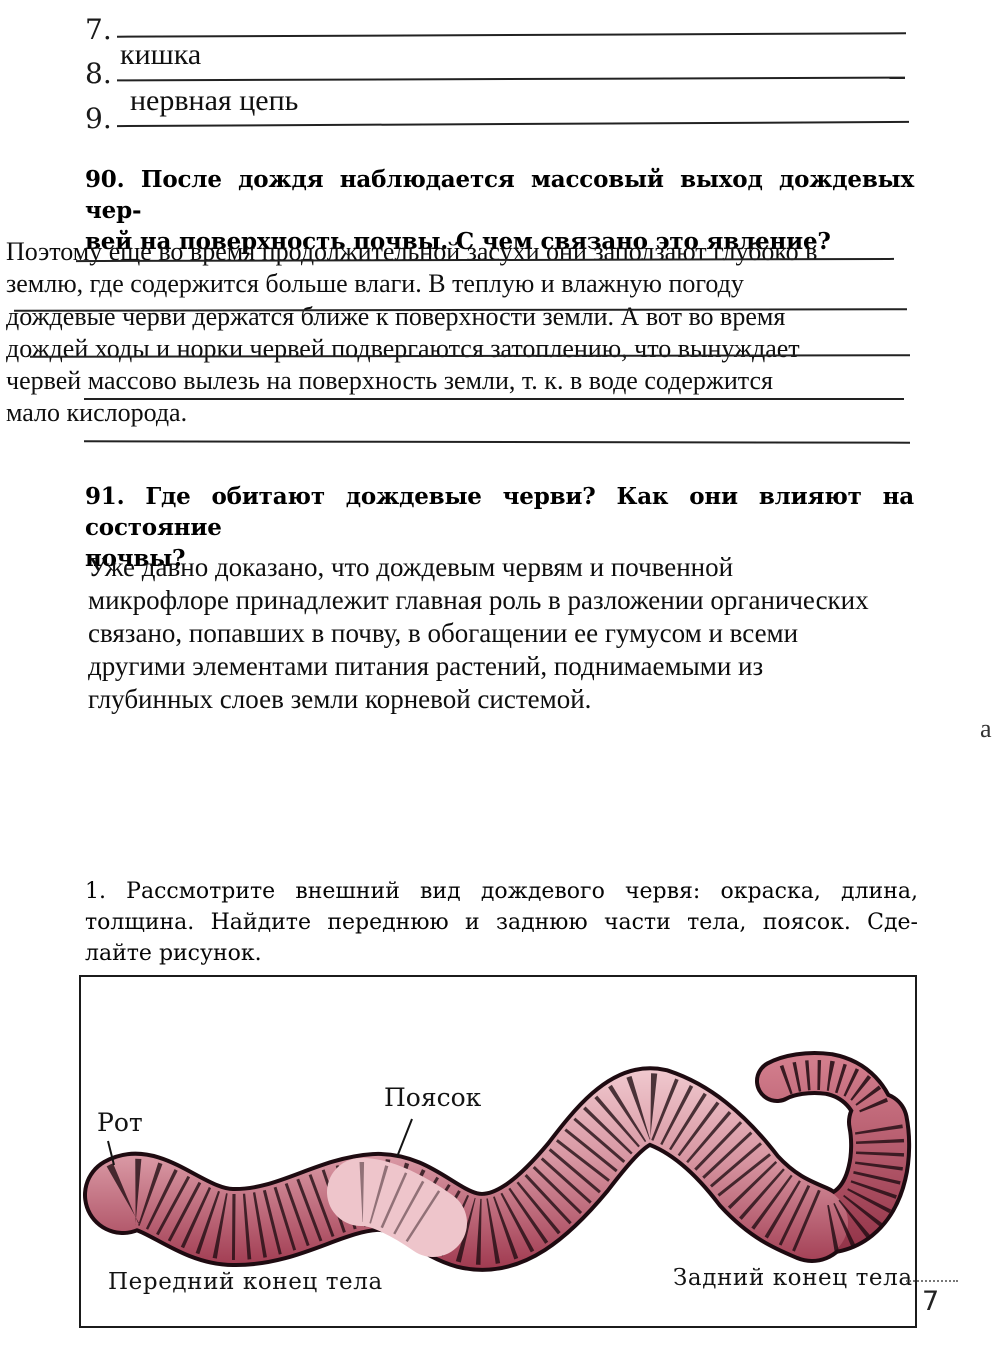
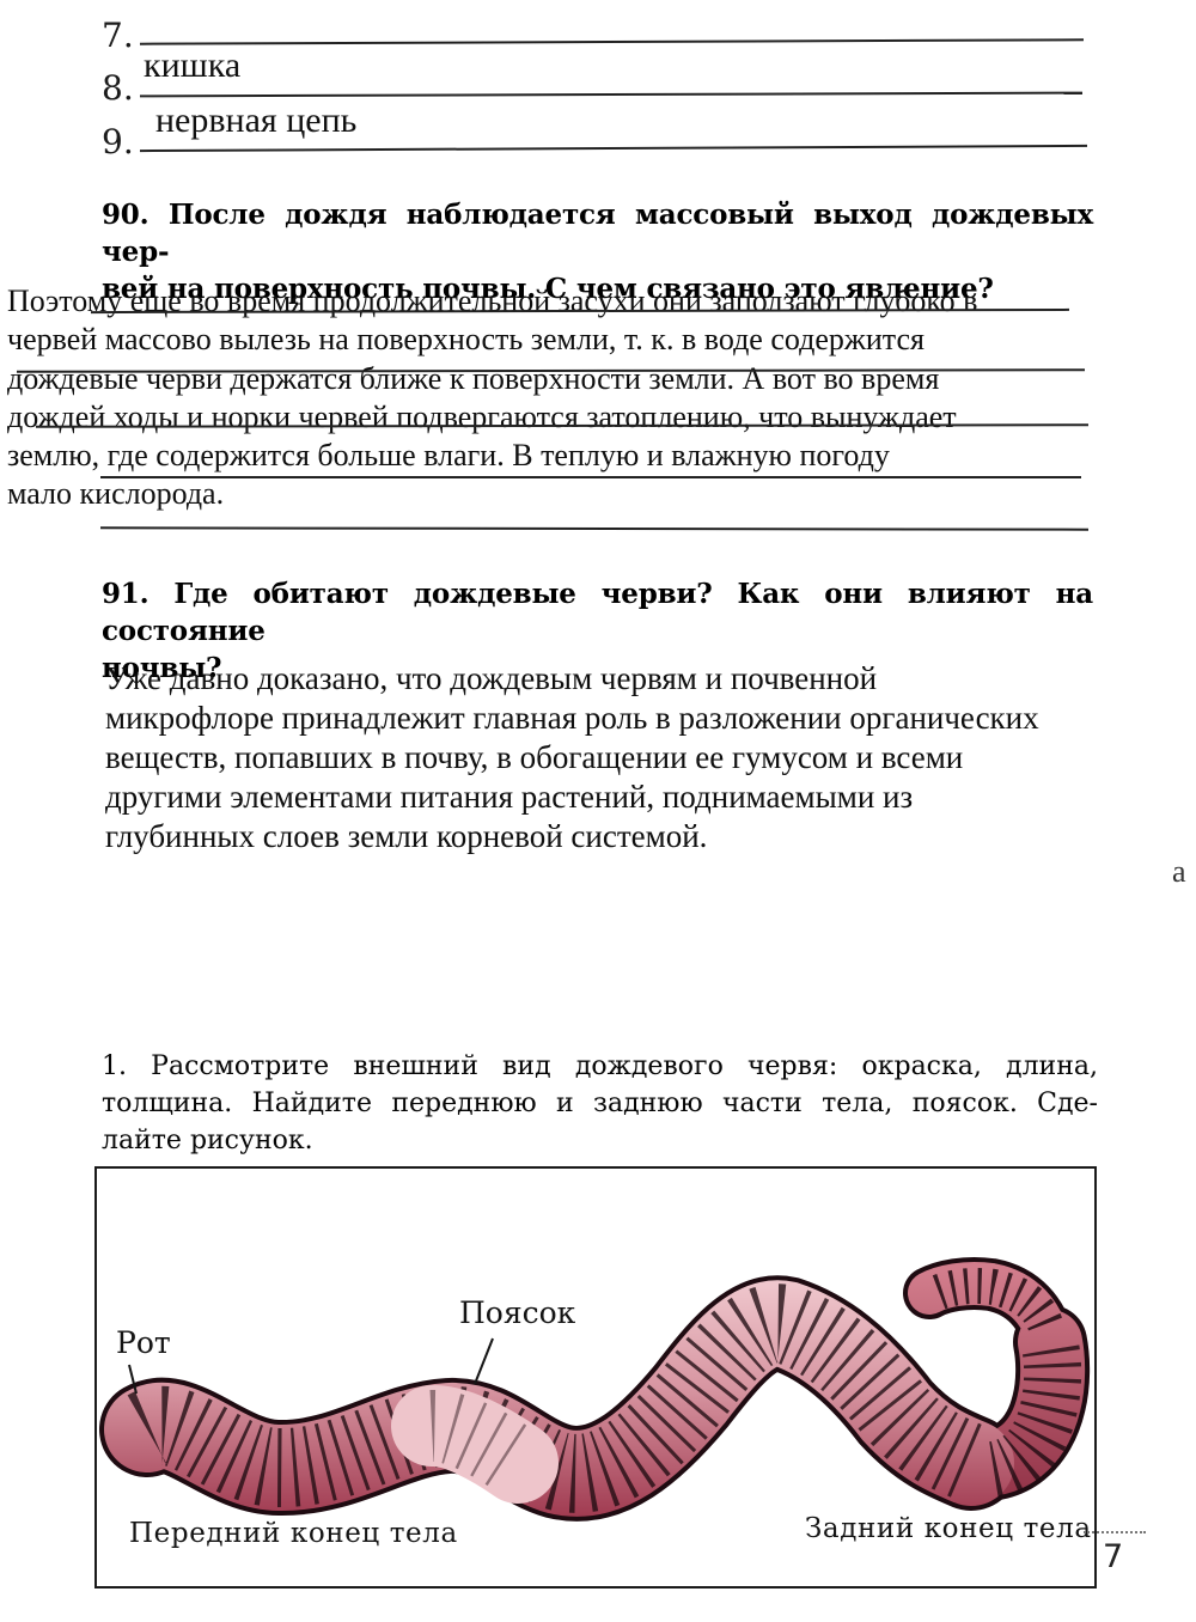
  7.
  кишка
  8.
  нервная цепь
  9.
  90. После дождя наблюдается массовый выход дождевых чер-
  вей на поверхность почвы. С чем связано это явление?
  Поэтому еще во время продолжительной засухи они заползают глубоко в
- землю, где содержится больше влаги. В теплую и влажную погоду
+ червей массово вылезь на поверхность земли, т. к. в воде содержится
  дождевые черви держатся ближе к поверхности земли. А вот во время
  дождей ходы и норки червей подвергаются затоплению, что вынуждает
- червей массово вылезь на поверхность земли, т. к. в воде содержится
+ землю, где содержится больше влаги. В теплую и влажную погоду
  мало кислорода.
  91. Где обитают дождевые черви? Как они влияют на состояние
  почвы?
  Уже давно доказано, что дождевым червям и почвенной
  микрофлоре принадлежит главная роль в разложении органических
- связано, попавших в почву, в обогащении ее гумусом и всеми
+ веществ, попавших в почву, в обогащении ее гумусом и всеми
  другими элементами питания растений, поднимаемыми из
  глубинных слоев земли корневой системой.
  а
  1. Рассмотрите внешний вид дождевого червя: окраска, длина,
  толщина. Найдите переднюю и заднюю части тела, поясок. Сде-
  лайте рисунок.
  Рот
  Поясок
  Передний конец тела
  Задний конец тела
  7
